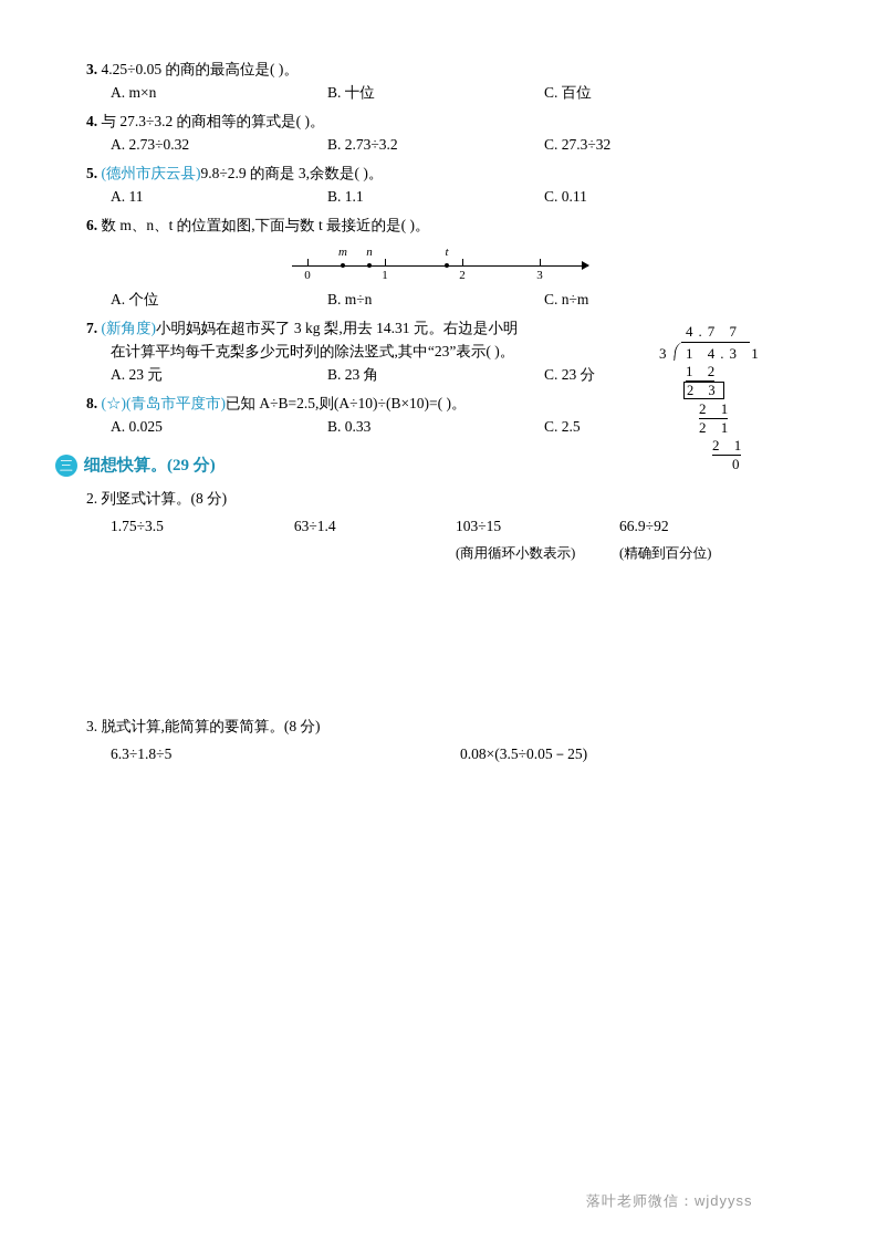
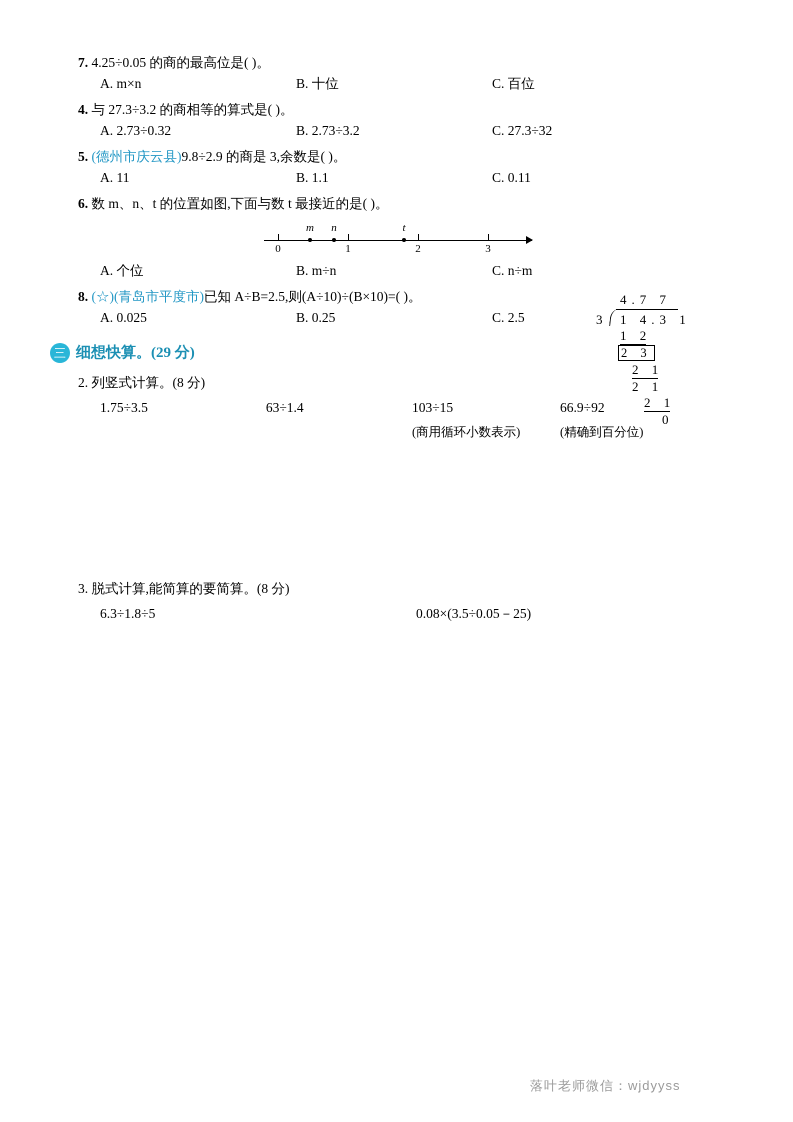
- 3. 4.25÷0.05 的商的最高位是( )。
+ 7. 4.25÷0.05 的商的最高位是( )。
  A. m×n
  B. 十位
  C. 百位
  4. 与 27.3÷3.2 的商相等的算式是( )。
  A. 2.73÷0.32
  B. 2.73÷3.2
  C. 27.3÷32
  5. (德州市庆云县)9.8÷2.9 的商是 3,余数是( )。
  A. 11
  B. 1.1
  C. 0.11
  6. 数 m、n、t 的位置如图,下面与数 t 最接近的是( )。
  0
  1
  2
  3
  m
  n
  t
  A. 个位
  B. m÷n
  C. n÷m
- 7. (新角度)小明妈妈在超市买了 3 kg 梨,用去 14.31 元。右边是小明
- 在计算平均每千克梨多少元时列的除法竖式,其中“23”表示( )。
- A. 23 元
- B. 23 角
- C. 23 分
  8. (☆)(青岛市平度市)已知 A÷B=2.5,则(A÷10)÷(B×10)=( )。
  A. 0.025
- B. 0.33
+ B. 0.25
  C. 2.5
  三
  细想快算。(29 分)
  2. 列竖式计算。(8 分)
  1.75÷3.5
  63÷1.4
  103÷15
  66.9÷92
  (商用循环小数表示)
  (精确到百分位)
  3. 脱式计算,能简算的要简算。(8 分)
  6.3÷1.8÷5
  0.08×(3.5÷0.05－25)
  4.7 7
  3
  1 4.3 1
  1 2
  2 3
  2 1
  2 1
  2 1
  0
  落叶老师微信：wjdyyss
